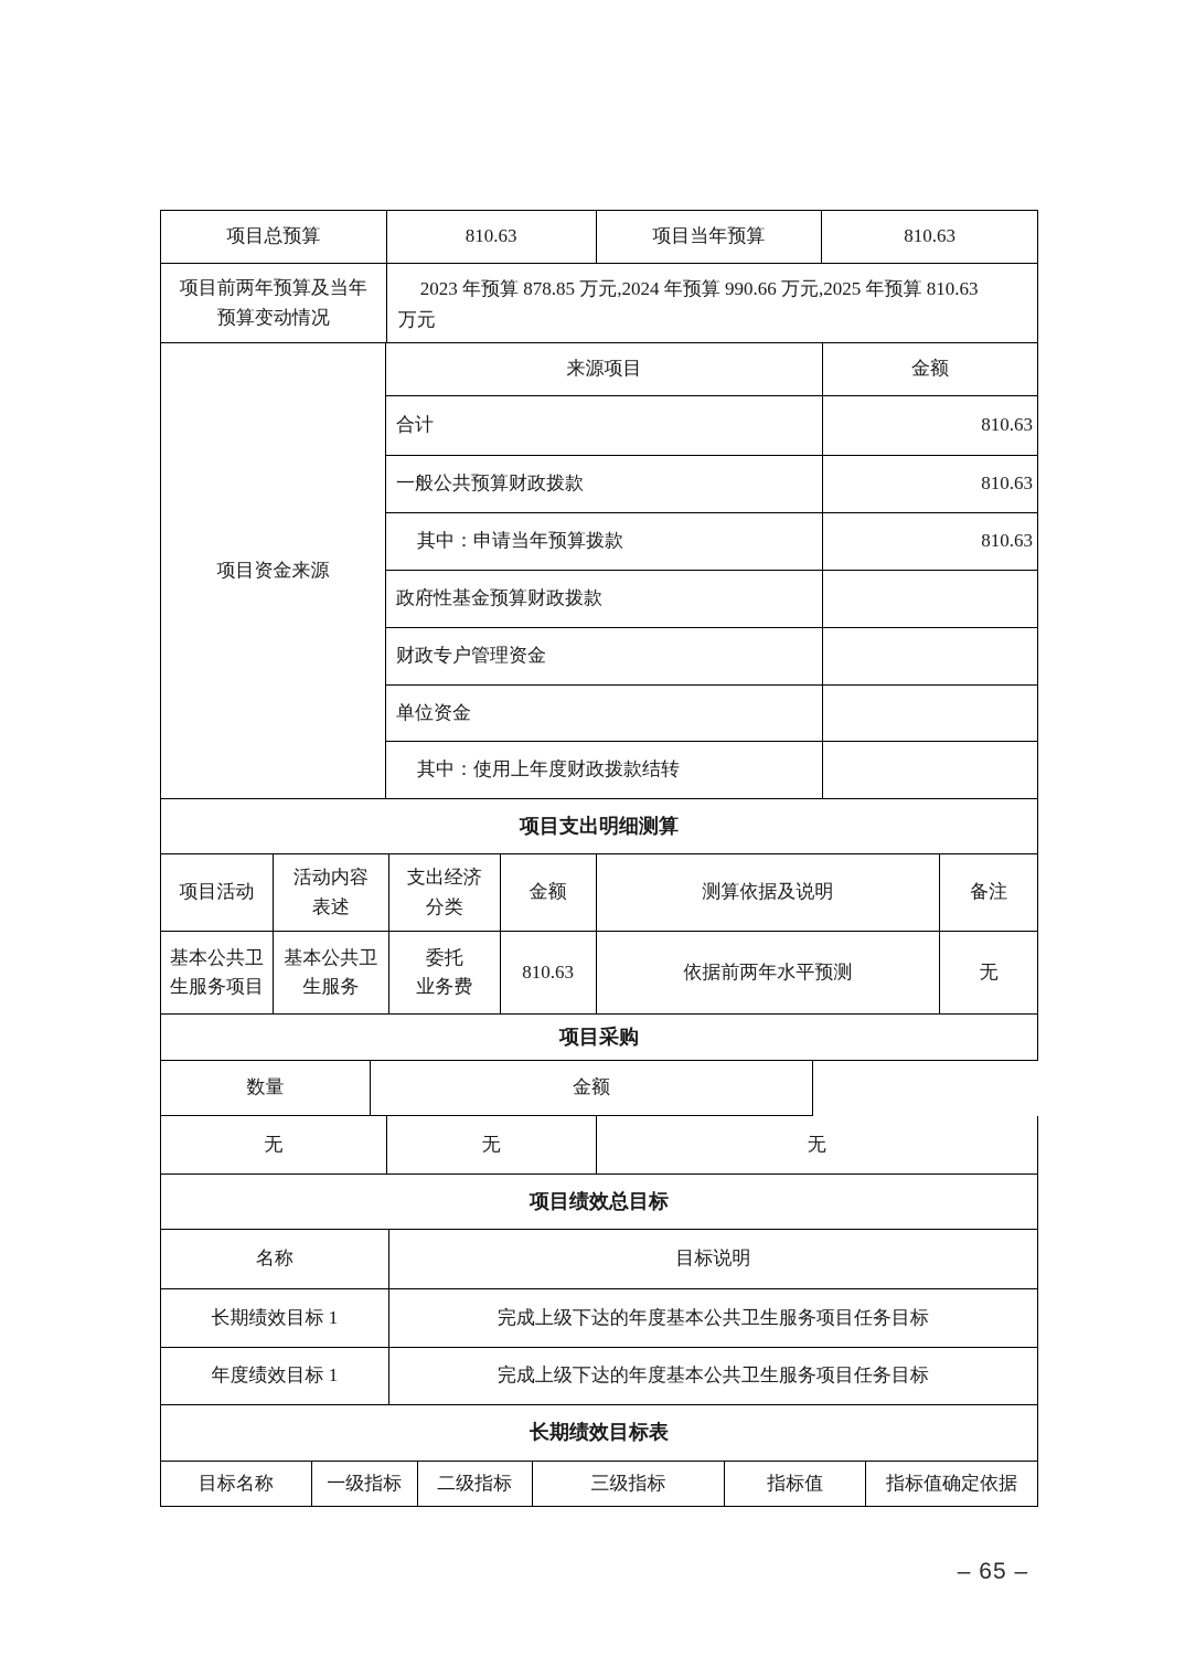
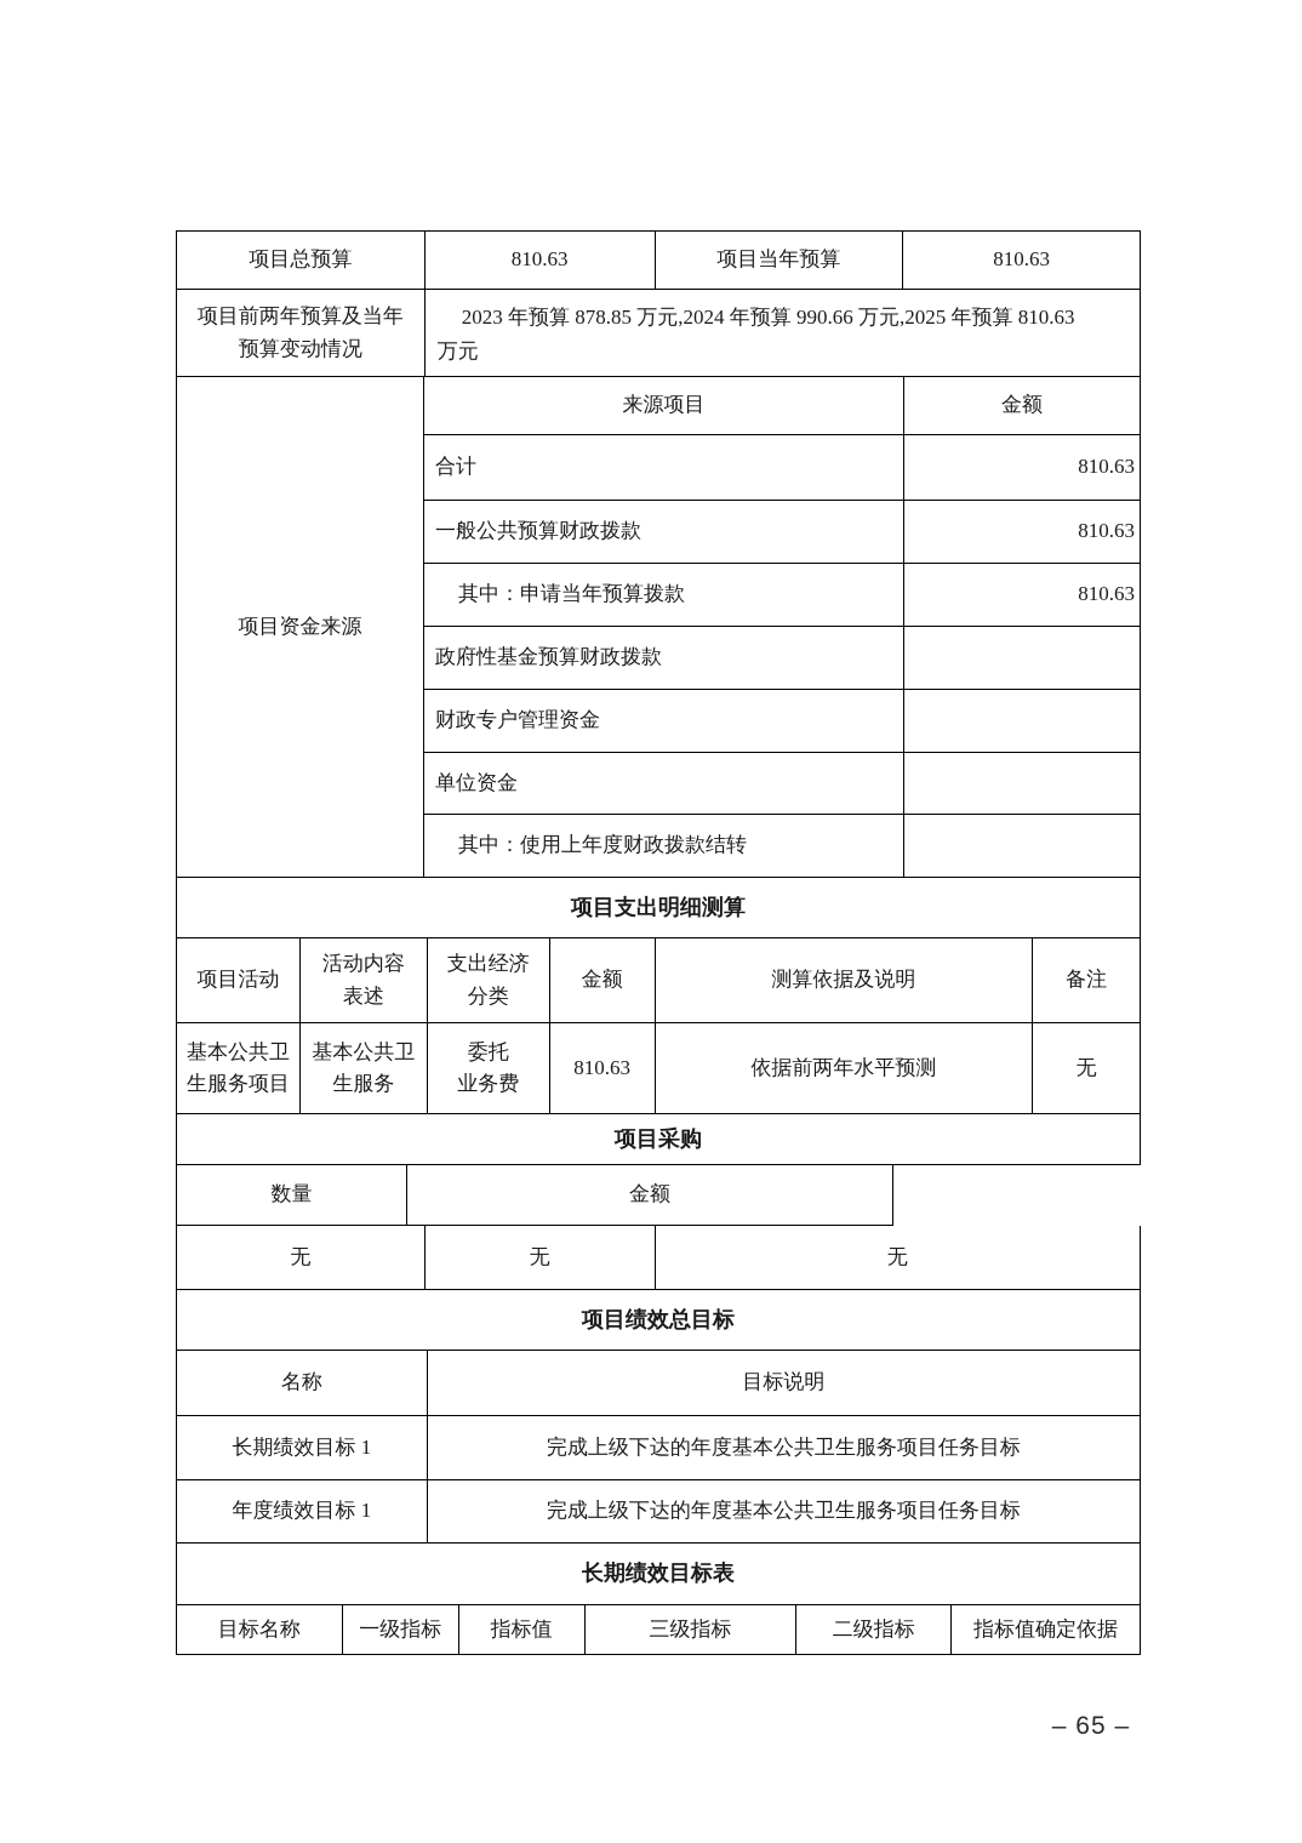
  项目总预算
  810.63
  项目当年预算
  810.63
  项目前两年预算及当年
  预算变动情况
  2023 年预算 878.85 万元,2024 年预算 990.66 万元,2025 年预算 810.63
  万元
  项目资金来源
  来源项目
  金额
  合计
  810.63
  一般公共预算财政拨款
  810.63
  其中：申请当年预算拨款
  810.63
  政府性基金预算财政拨款
  财政专户管理资金
  单位资金
  其中：使用上年度财政拨款结转
  项目支出明细测算
  项目活动
  活动内容
  表述
  支出经济
  分类
  金额
  测算依据及说明
  备注
  基本公共卫
  生服务项目
  基本公共卫
  生服务
  委托
  业务费
  810.63
  依据前两年水平预测
  无
  项目采购
  数量
  金额
  无
  无
  无
  项目绩效总目标
  名称
  目标说明
  长期绩效目标 1
  完成上级下达的年度基本公共卫生服务项目任务目标
  年度绩效目标 1
  完成上级下达的年度基本公共卫生服务项目任务目标
  长期绩效目标表
  目标名称
  一级指标
- 二级指标
+ 指标值
  三级指标
- 指标值
+ 二级指标
  指标值确定依据
  – 65 –
